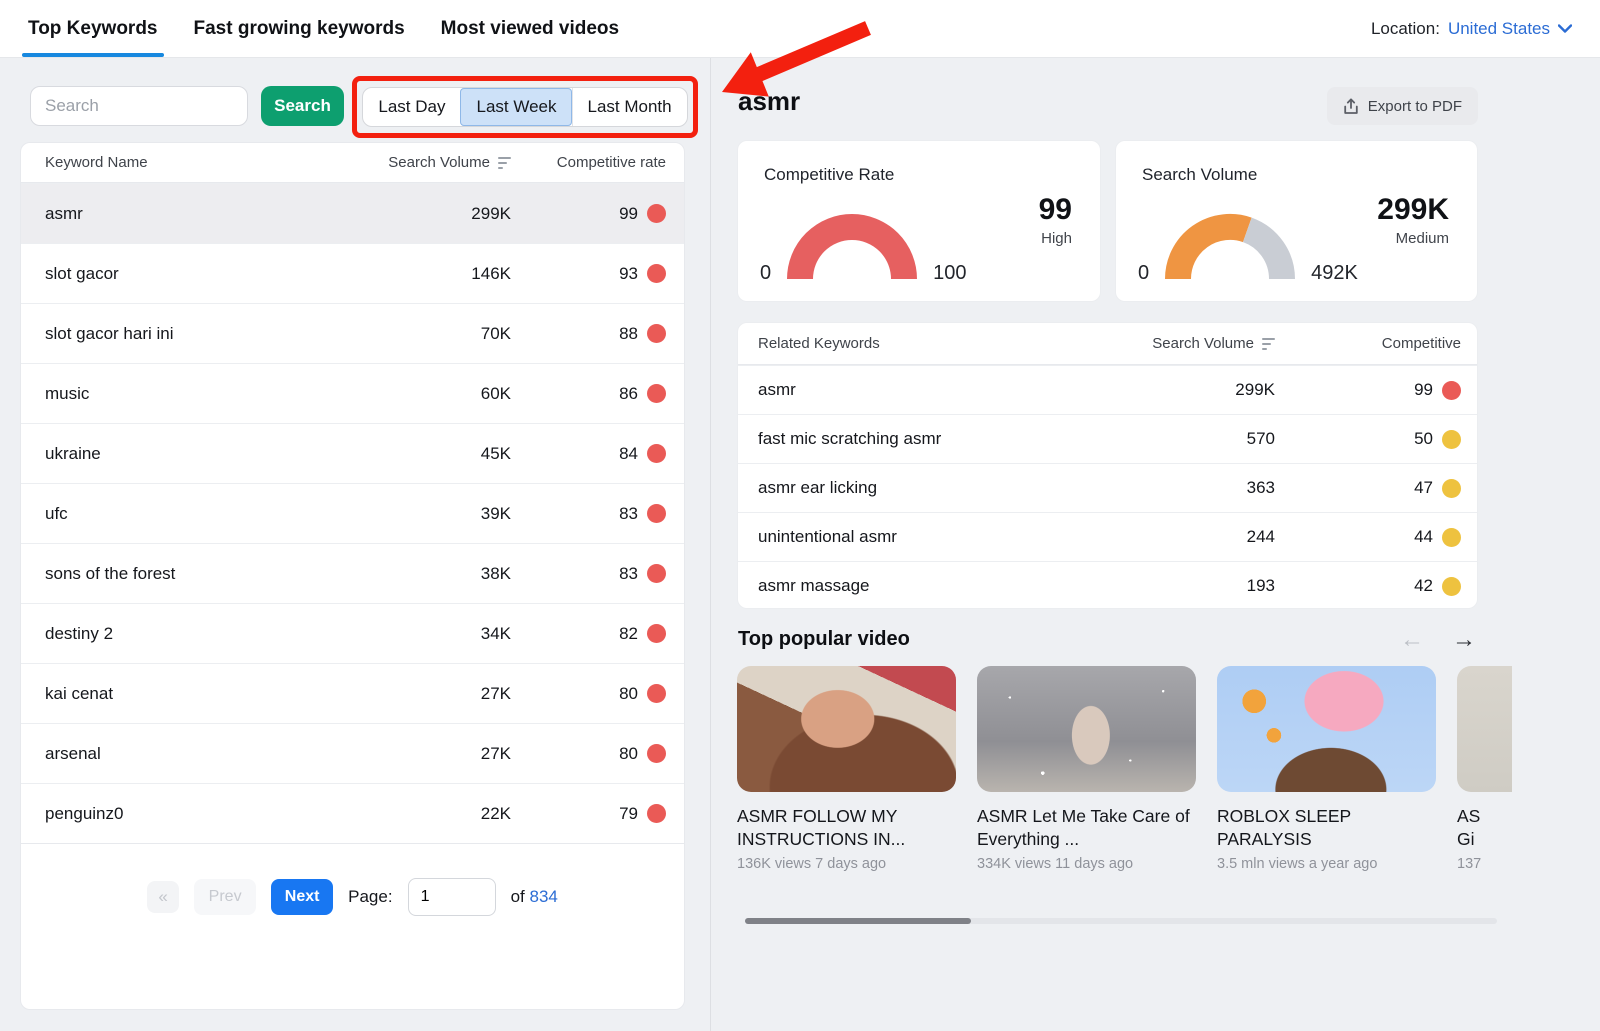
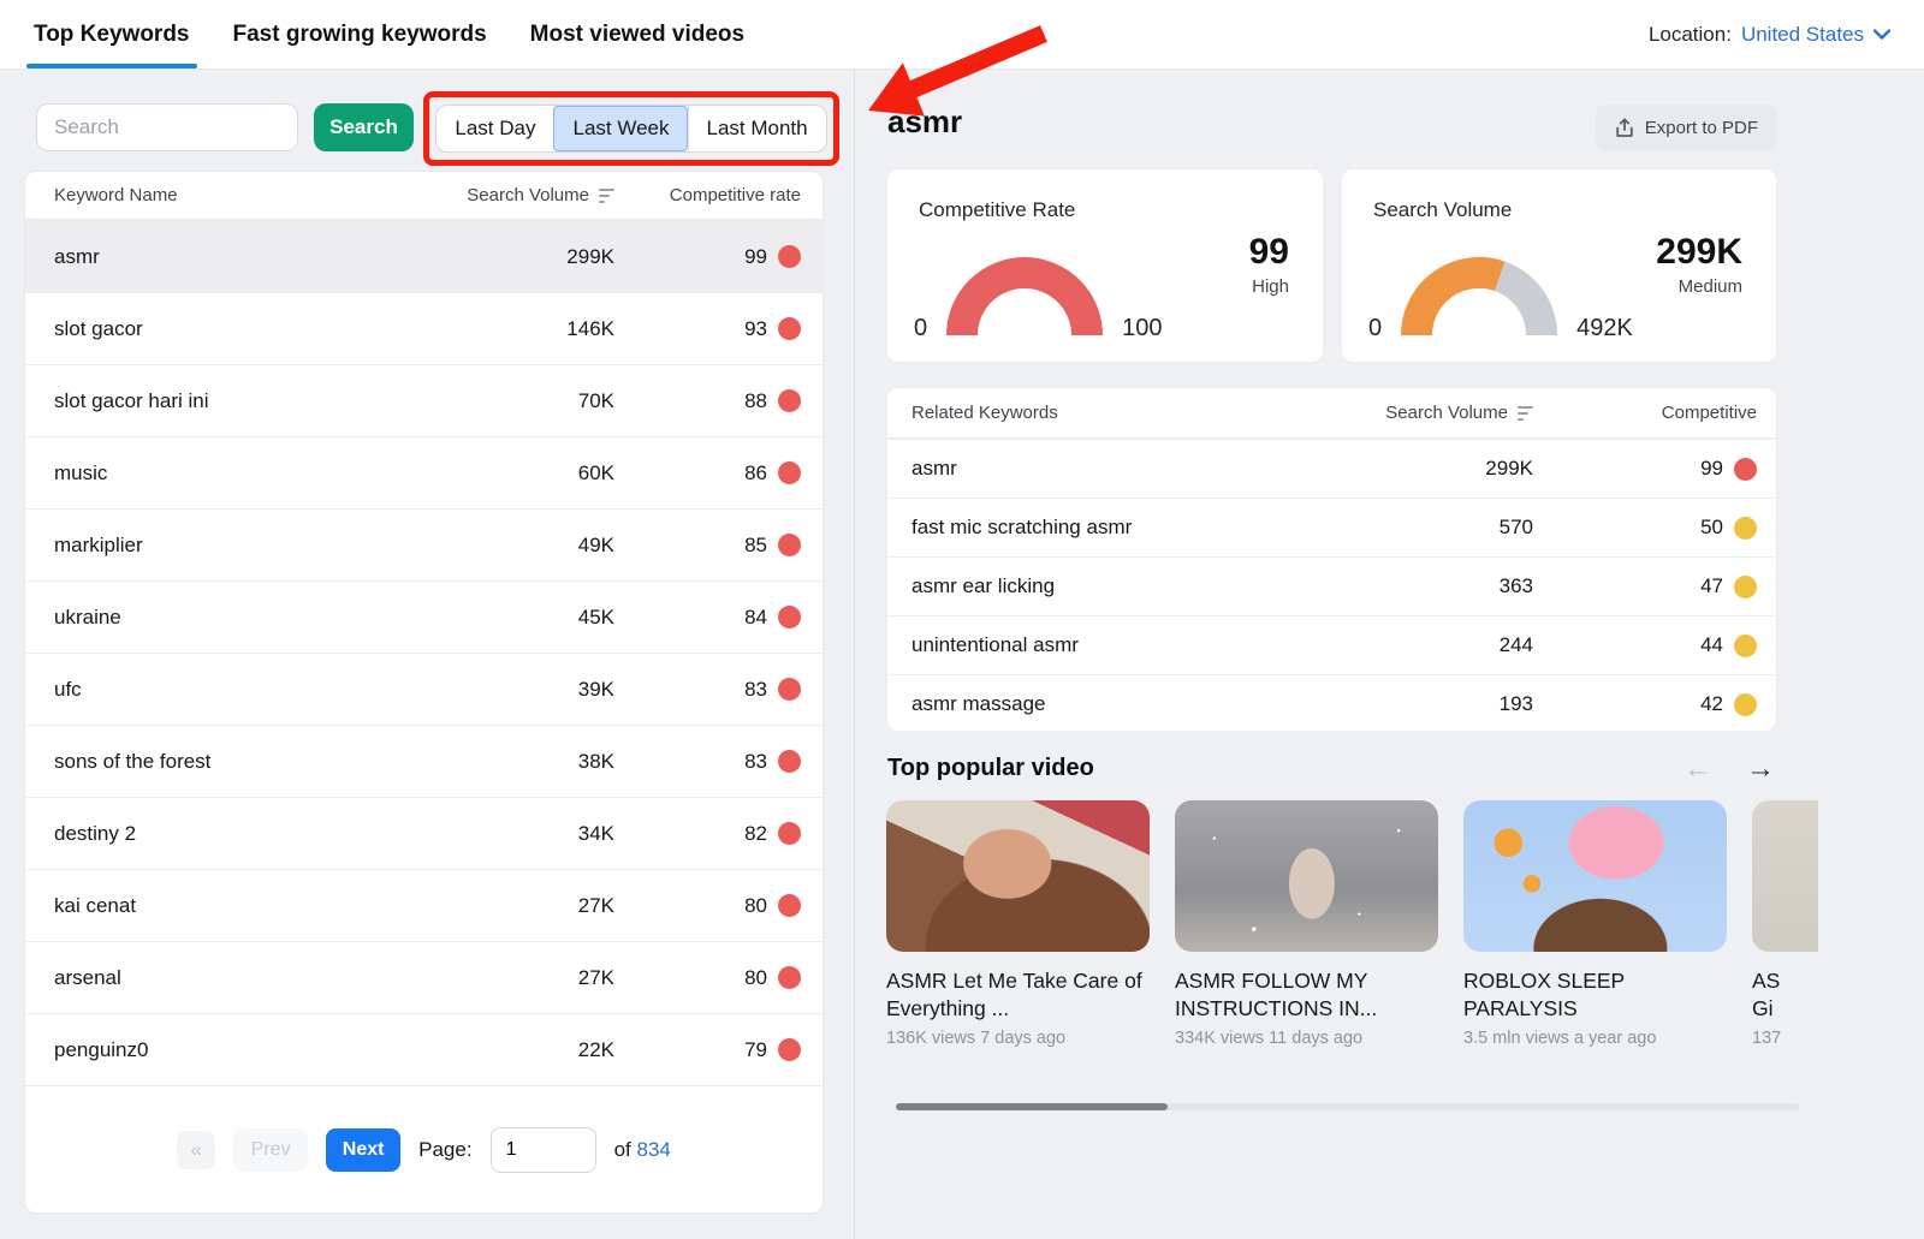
  Top Keywords
  Fast growing keywords
  Most viewed videos
  Location:
  United States
  Search
  Search
  Last Day
  Last Week
  Last Month
  Keyword Name
  Search Volume
  Competitive rate
  asmr
  299K
  99
  slot gacor
  146K
  93
  slot gacor hari ini
  70K
  88
  music
  60K
  86
+ markiplier
+ 49K
+ 85
  ukraine
  45K
  84
  ufc
  39K
  83
  sons of the forest
  38K
  83
  destiny 2
  34K
  82
  kai cenat
  27K
  80
  arsenal
  27K
  80
  penguinz0
  22K
  79
  «
  Prev
  Next
  Page:
  1
  of 834
  asmr
  Export to PDF
  Competitive Rate
  0
  100
  99
  High
  Search Volume
  0
  492K
  299K
  Medium
  Related Keywords
  Search Volume
  Competitive
  asmr
  299K
  99
  fast mic scratching asmr
  570
  50
  asmr ear licking
  363
  47
  unintentional asmr
  244
  44
  asmr massage
  193
  42
  Top popular video
  ←
  →
- ASMR FOLLOW MY INSTRUCTIONS IN...
+ ASMR Let Me Take Care of Everything ...
  136K views 7 days ago
- ASMR Let Me Take Care of Everything ...
+ ASMR FOLLOW MY INSTRUCTIONS IN...
  334K views 11 days ago
  ROBLOX SLEEP PARALYSIS
  3.5 mln views a year ago
  AS
  Gi
  137
